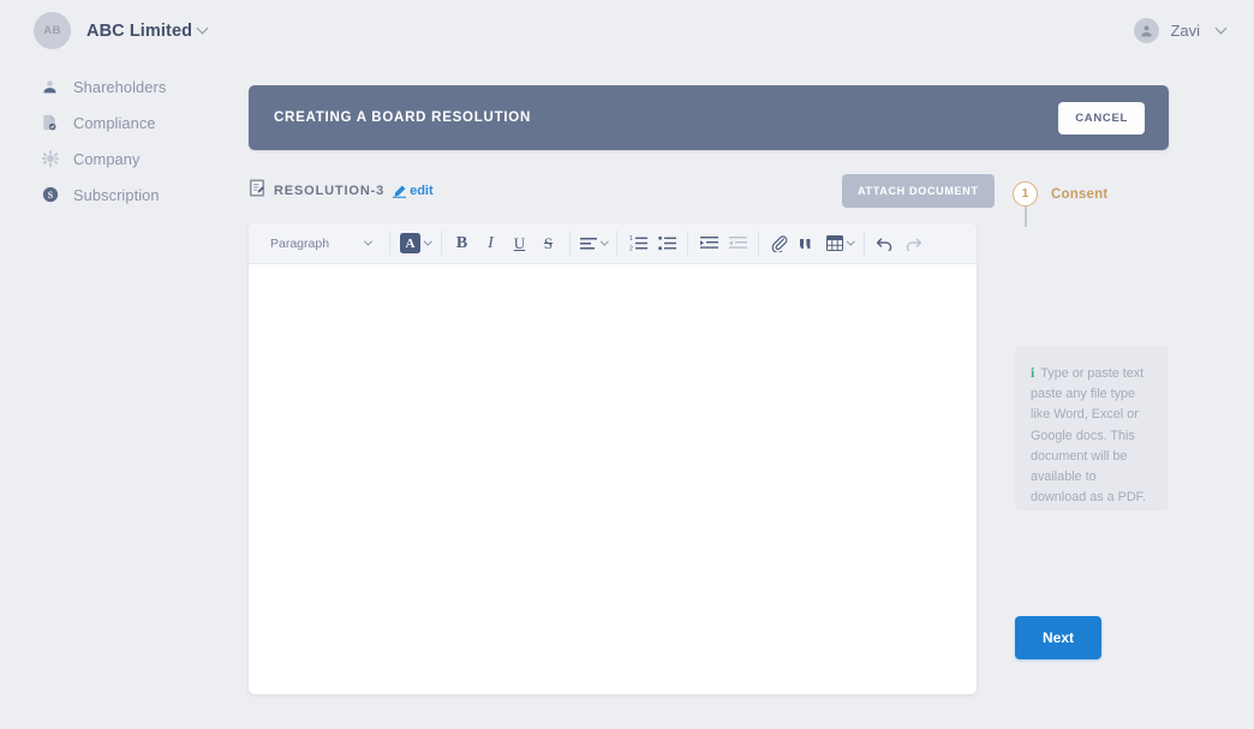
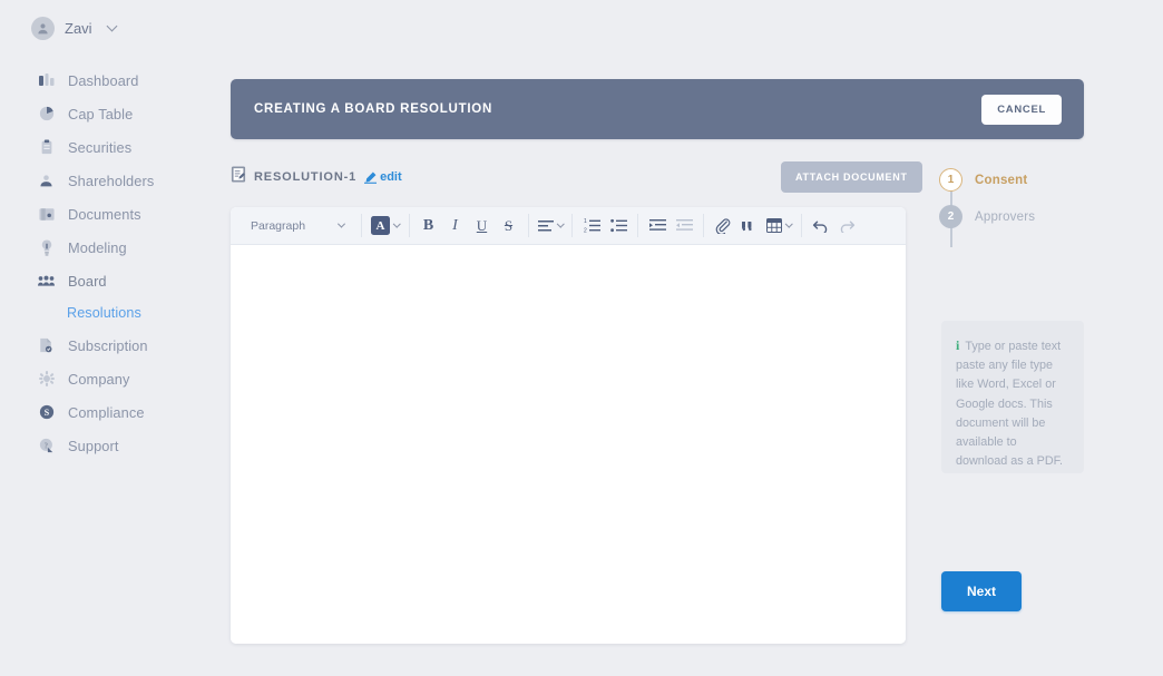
- AB
- ABC Limited
  Zavi
+ Dashboard
+ Cap Table
+ Securities
  Shareholders
+ Documents
+ Modeling
+ Board
+ Resolutions
- Compliance
+ Subscription
  Company
  S
- Subscription
+ Compliance
+ ?
+ Support
  CREATING A BOARD RESOLUTION
  CANCEL
- RESOLUTION-3
+ RESOLUTION-1
  edit
  ATTACH DOCUMENT
  Paragraph
  A
  B
  I
  U
  S
  1
  Consent
+ 2
+ Approvers
  i Type or paste text paste any file type like Word, Excel or Google docs. This document will be available to download as a PDF.
  Next
